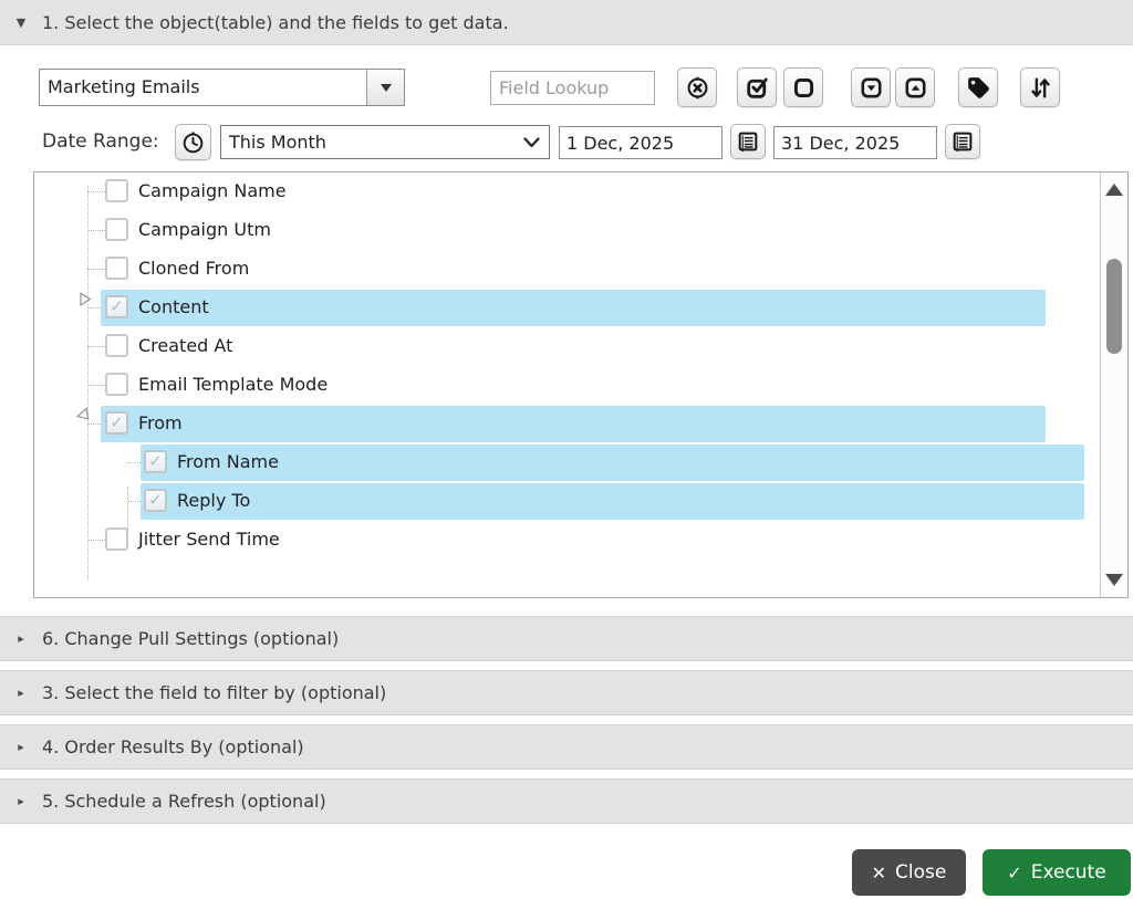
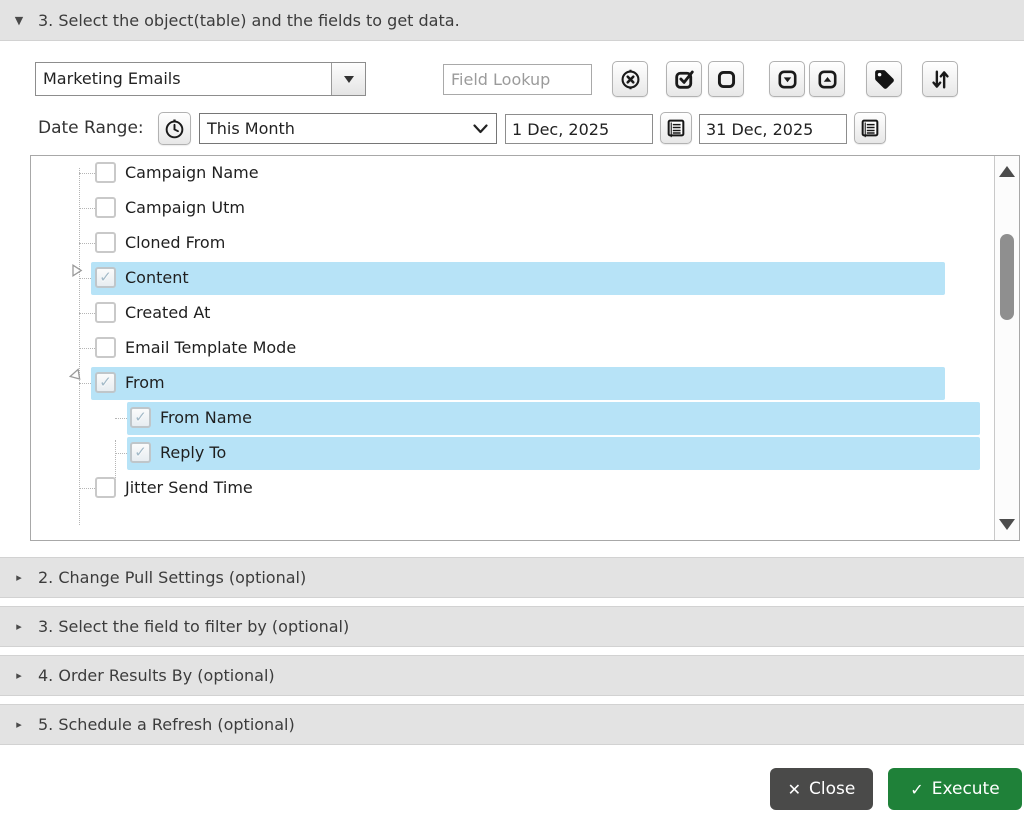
  ▼
- 1. Select the object(table) and the fields to get data.
+ 3. Select the object(table) and the fields to get data.
  Marketing Emails
  Field Lookup
  Date Range:
  This Month
  1 Dec, 2025
  31 Dec, 2025
  Campaign Name
  Campaign Utm
  Cloned From
  ✓
  Content
  Created At
  Email Template Mode
  ✓
  From
  ✓
  From Name
  ✓
  Reply To
  Jitter Send Time
  ▸
- 6. Change Pull Settings (optional)
+ 2. Change Pull Settings (optional)
  ▸
  3. Select the field to filter by (optional)
  ▸
  4. Order Results By (optional)
  ▸
  5. Schedule a Refresh (optional)
  ✕
  Close
  ✓
  Execute
